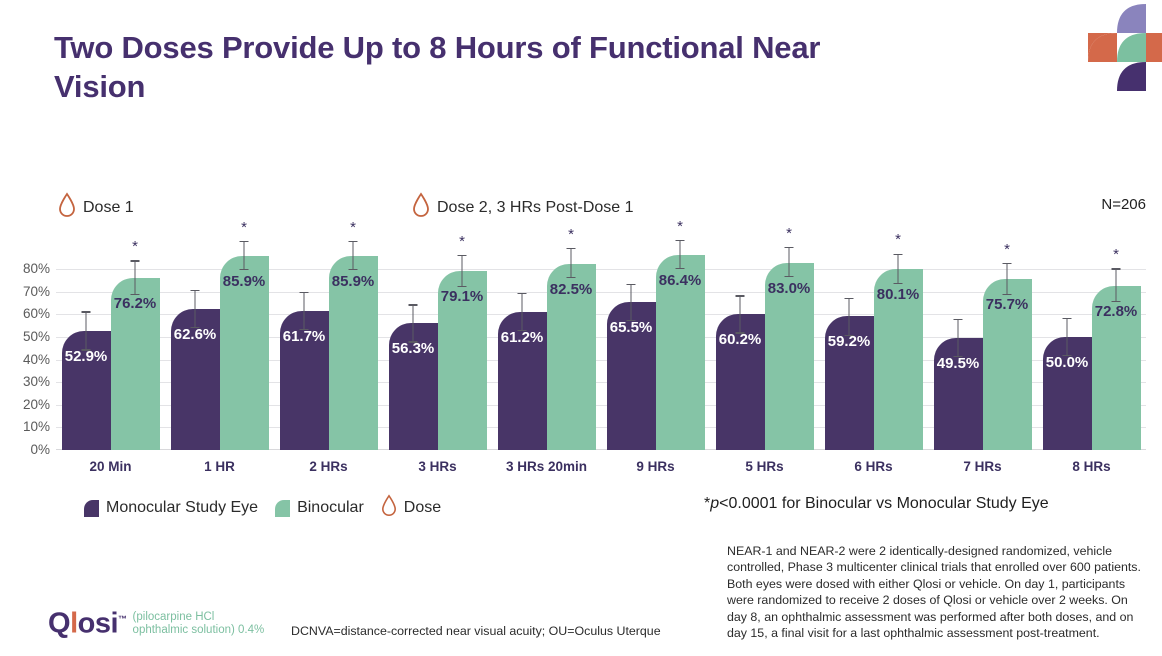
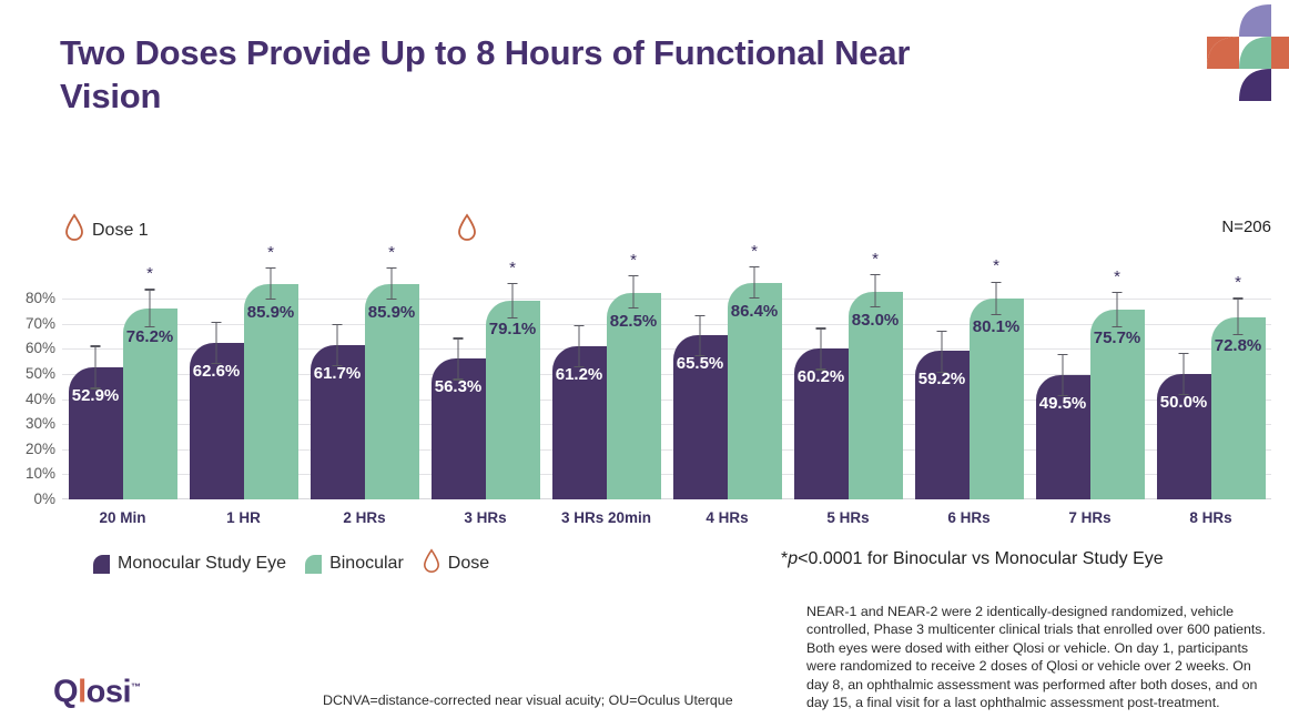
  Two Doses Provide Up to 8 Hours of Functional Near Vision
  Dose 1
- Dose 2, 3 HRs Post-Dose 1
  N=206
  0%
  10%
  20%
  30%
  40%
  50%
  60%
  70%
  80%
  52.9%
  *
  76.2%
  20 Min
  62.6%
  *
  85.9%
  1 HR
  61.7%
  *
  85.9%
  2 HRs
  56.3%
  *
  79.1%
  3 HRs
  61.2%
  *
  82.5%
  3 HRs 20min
  65.5%
  *
  86.4%
- 9 HRs
+ 4 HRs
  60.2%
  *
  83.0%
  5 HRs
  59.2%
  *
  80.1%
  6 HRs
  49.5%
  *
  75.7%
  7 HRs
  50.0%
  *
  72.8%
  8 HRs
  Monocular Study Eye
  Binocular
  Dose
  *p<0.0001 for Binocular vs Monocular Study Eye
  NEAR-1 and NEAR-2 were 2 identically-designed randomized, vehicle controlled, Phase 3 multicenter clinical trials that enrolled over 600 patients. Both eyes were dosed with either Qlosi or vehicle. On day 1, participants were randomized to receive 2 doses of Qlosi or vehicle over 2 weeks. On day 8, an ophthalmic assessment was performed after both doses, and on day 15, a final visit for a last ophthalmic assessment post-treatment.
  DCNVA=distance-corrected near visual acuity; OU=Oculus Uterque
  Qlosi™
- (pilocarpine HCl
- ophthalmic solution) 0.4%
